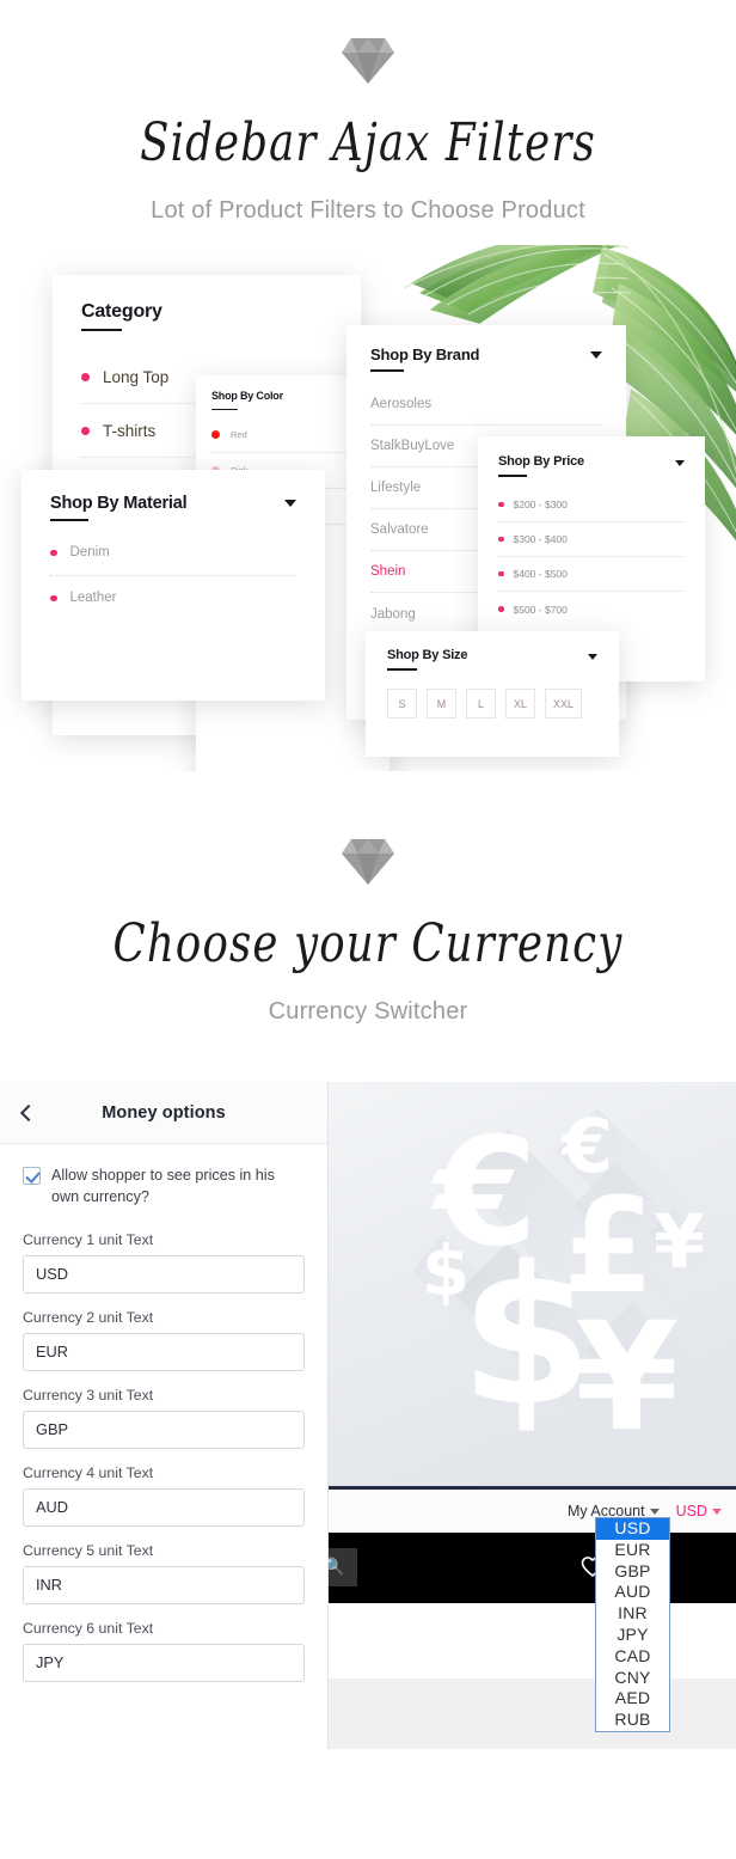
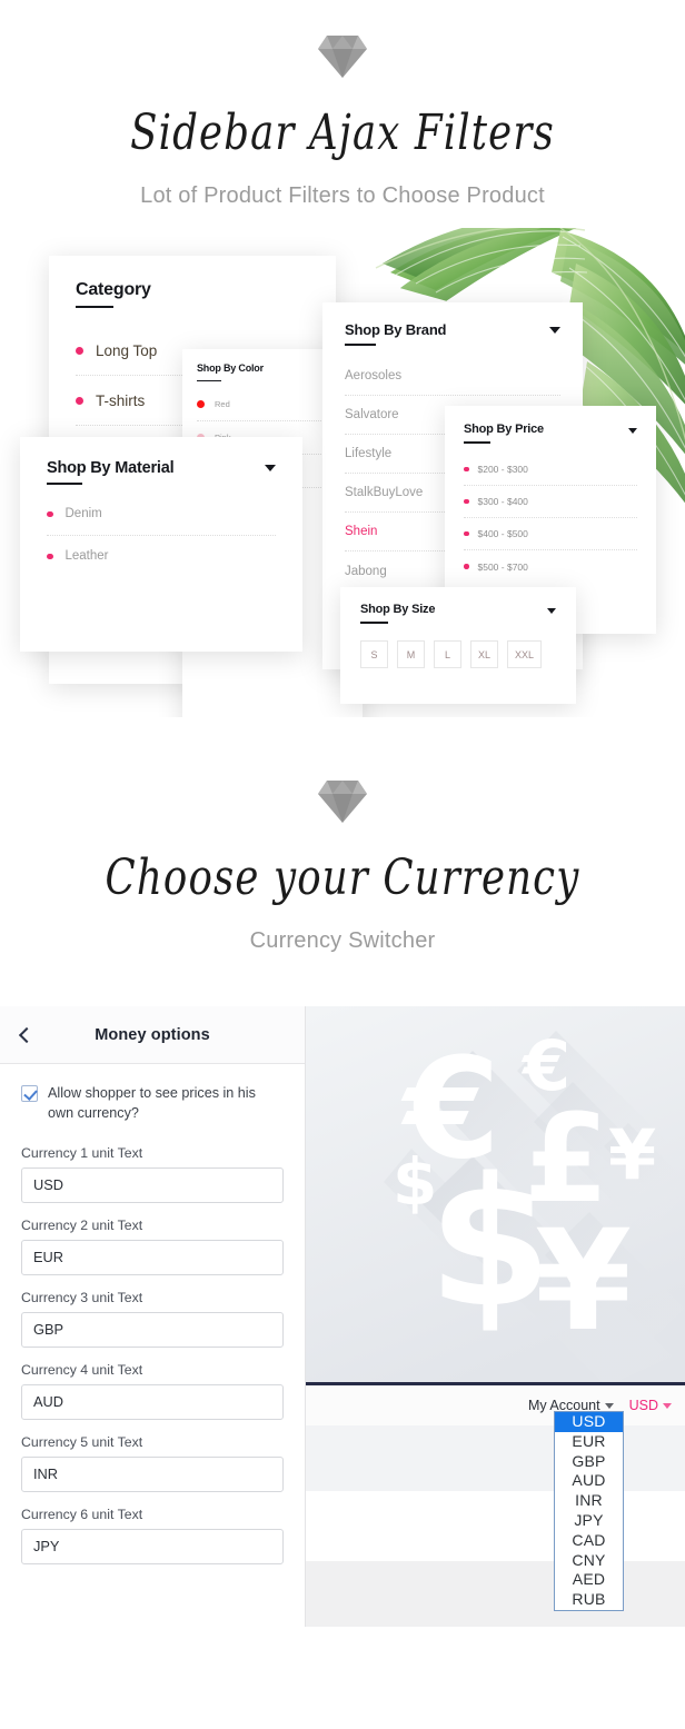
  Sidebar Ajax Filters
  Lot of Product Filters to Choose Product
  Category
  Long Top
  T-shirts
  Shop By Color
  Red
  Shop By Brand
  Aerosoles
- StalkBuyLove
+ Salvatore
  Lifestyle
- Salvatore
+ StalkBuyLove
  Shein
  Jabong
  Shop By Price
  $200 - $300
  $300 - $400
  $400 - $500
  $500 - $700
  Shop By Material
  Denim
  Leather
  Shop By Size
  S
  M
  L
  XL
  XXL
  Choose your Currency
  Currency Switcher
  Money options
  Allow shopper to see prices in his own currency?
  Currency 1 unit Text
  USD
  Currency 2 unit Text
  EUR
  Currency 3 unit Text
  GBP
  Currency 4 unit Text
  AUD
  Currency 5 unit Text
  INR
  Currency 6 unit Text
  JPY
  €
  €
  £
  ¥
  $
  $
  ¥
  My Account
  USD
- 🔍
  USD
  EUR
  GBP
  AUD
  INR
  JPY
  CAD
  CNY
  AED
  RUB
